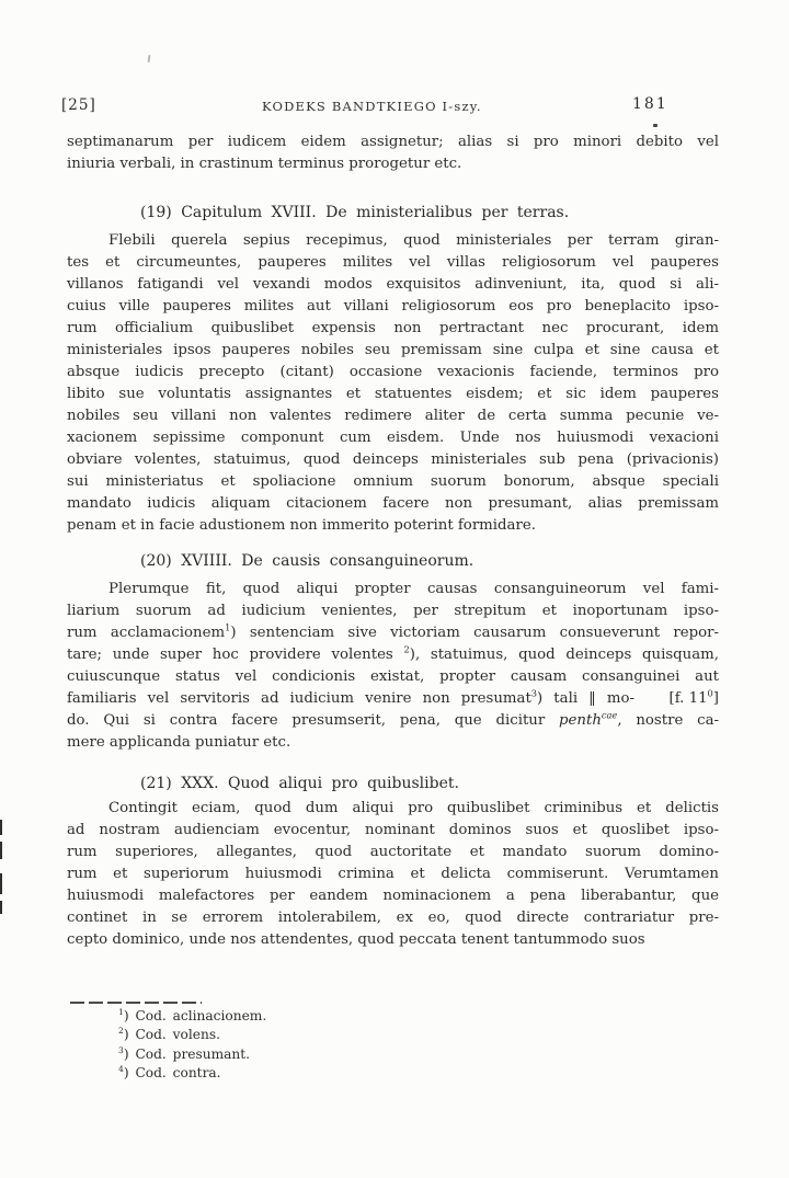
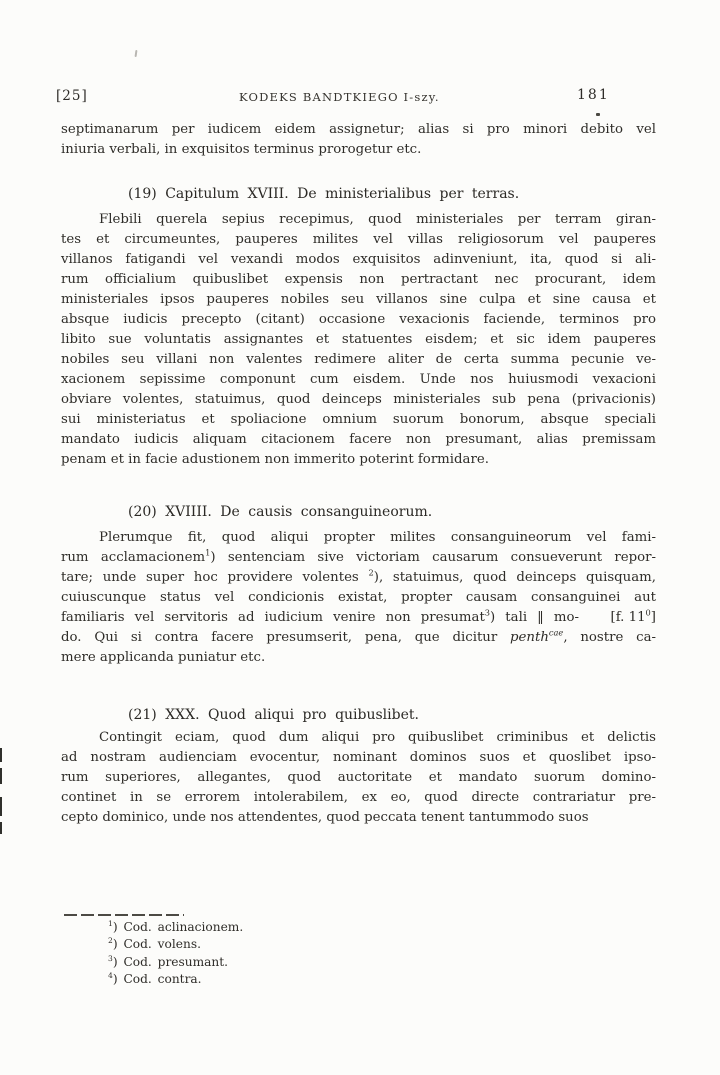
  [25]
  KODEKS BANDTKIEGO I-szy.
  181
  septimanarum per iudicem eidem assignetur; alias si pro minori debito vel
- iniuria verbali, in crastinum terminus prorogetur etc.
+ iniuria verbali, in exquisitos terminus prorogetur etc.
  (19) Capitulum XVIII. De ministerialibus per terras.
  Flebili querela sepius recepimus, quod ministeriales per terram giran-
  tes et circumeuntes, pauperes milites vel villas religiosorum vel pauperes
  villanos fatigandi vel vexandi modos exquisitos adinveniunt, ita, quod si ali-
- cuius ville pauperes milites aut villani religiosorum eos pro beneplacito ipso-
  rum officialium quibuslibet expensis non pertractant nec procurant, idem
- ministeriales ipsos pauperes nobiles seu premissam sine culpa et sine causa et
+ ministeriales ipsos pauperes nobiles seu villanos sine culpa et sine causa et
  absque iudicis precepto (citant) occasione vexacionis faciende, terminos pro
  libito sue voluntatis assignantes et statuentes eisdem; et sic idem pauperes
  nobiles seu villani non valentes redimere aliter de certa summa pecunie ve-
  xacionem sepissime componunt cum eisdem. Unde nos huiusmodi vexacioni
  obviare volentes, statuimus, quod deinceps ministeriales sub pena (privacionis)
  sui ministeriatus et spoliacione omnium suorum bonorum, absque speciali
  mandato iudicis aliquam citacionem facere non presumant, alias premissam
  penam et in facie adustionem non immerito poterint formidare.
  (20) XVIIII. De causis consanguineorum.
- Plerumque fit, quod aliqui propter causas consanguineorum vel fami-
+ Plerumque fit, quod aliqui propter milites consanguineorum vel fami-
- liarium suorum ad iudicium venientes, per strepitum et inoportunam ipso-
  rum acclamacionem1) sentenciam sive victoriam causarum consueverunt repor-
  tare; unde super hoc providere volentes 2), statuimus, quod deinceps quisquam,
  cuiuscunque status vel condicionis existat, propter causam consanguinei aut
  familiaris vel servitoris ad iudicium venire non presumat3) tali ‖ mo-
  [f. 110]
  do. Qui si contra facere presumserit, pena, que dicitur penthcae, nostre ca-
  mere applicanda puniatur etc.
  (21) XXX. Quod aliqui pro quibuslibet.
  Contingit eciam, quod dum aliqui pro quibuslibet criminibus et delictis
  ad nostram audienciam evocentur, nominant dominos suos et quoslibet ipso-
  rum superiores, allegantes, quod auctoritate et mandato suorum domino-
- rum et superiorum huiusmodi crimina et delicta commiserunt. Verumtamen
- huiusmodi malefactores per eandem nominacionem a pena liberabantur, que
  continet in se errorem intolerabilem, ex eo, quod directe contrariatur pre-
  cepto dominico, unde nos attendentes, quod peccata tenent tantummodo suos
  1) Cod. aclinacionem.
  2) Cod. volens.
  3) Cod. presumant.
  4) Cod. contra.
